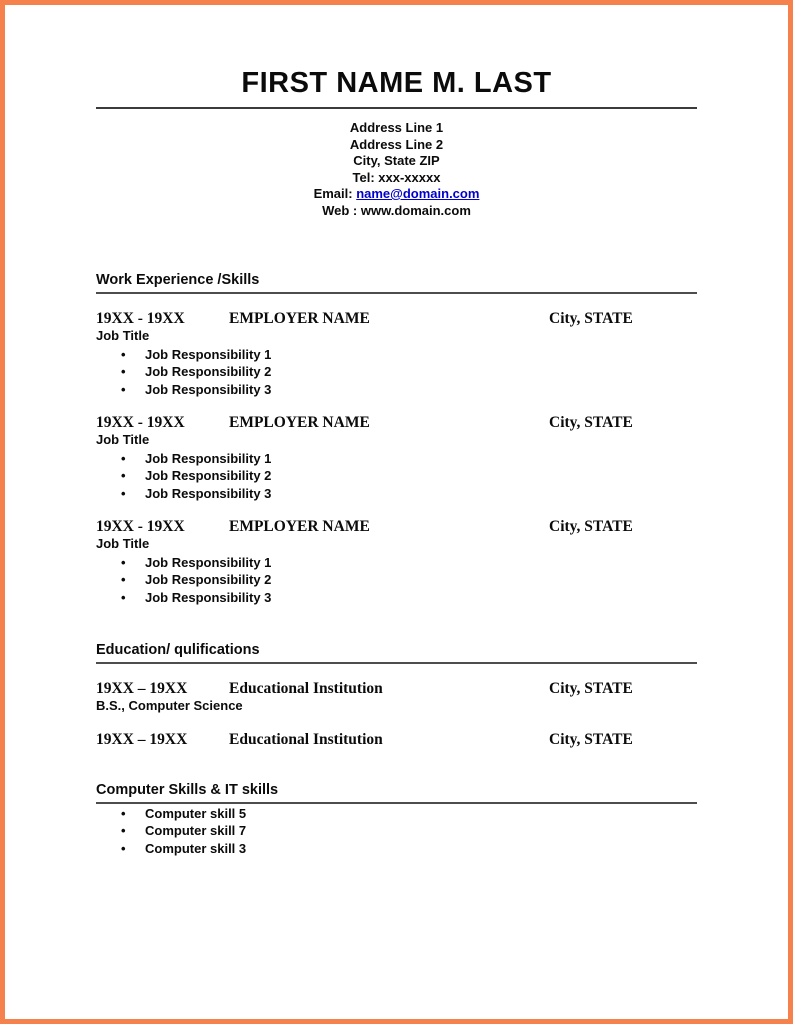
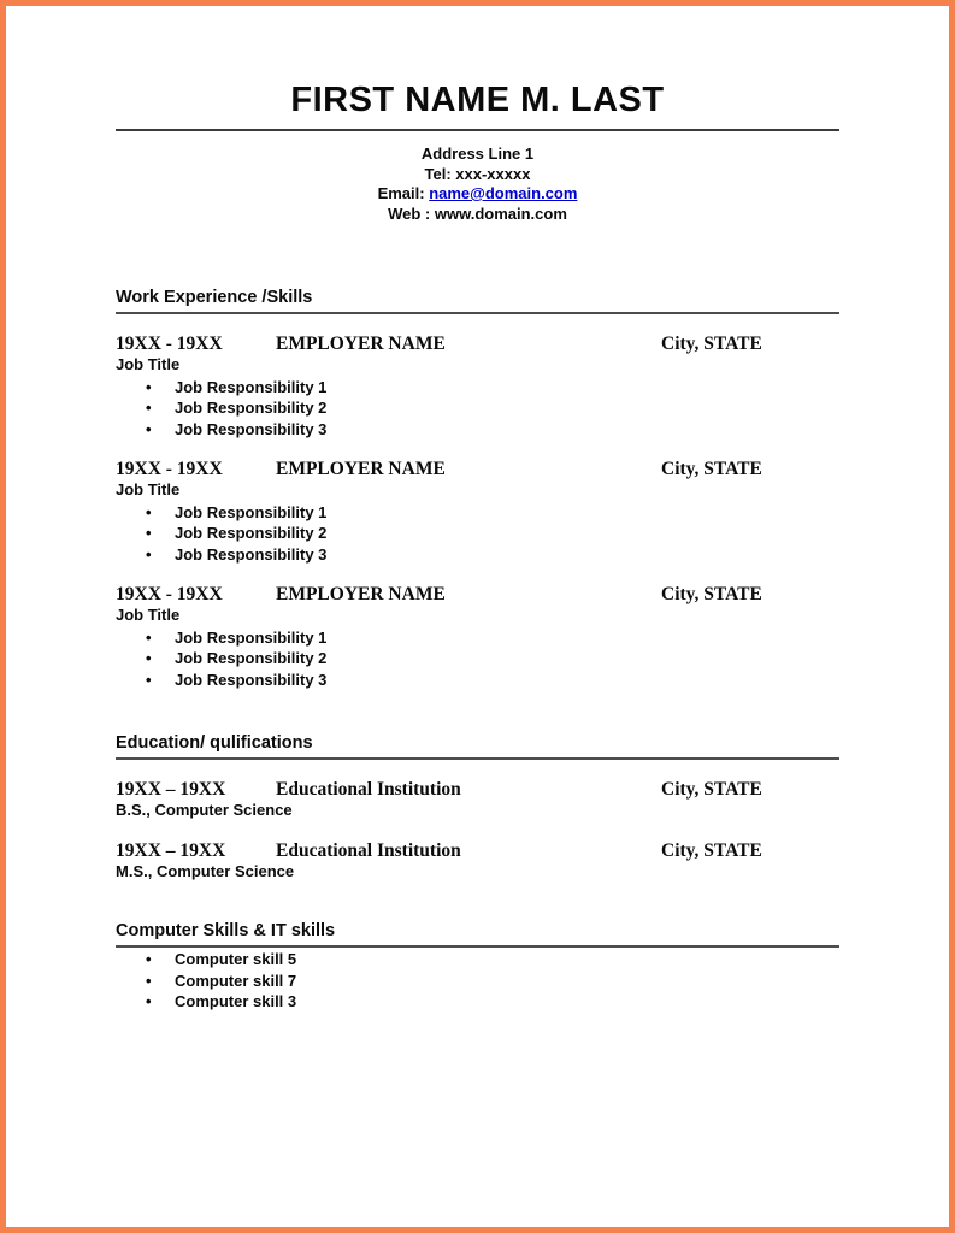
  FIRST NAME M. LAST
  Address Line 1
- Address Line 2
- City, State ZIP
  Tel: xxx-xxxxx
  Email: name@domain.com
  Web : www.domain.com
  Work Experience /Skills
  19XX - 19XX
  EMPLOYER NAME
  City, STATE
  Job Title
  •
  Job Responsibility 1
  •
  Job Responsibility 2
  •
  Job Responsibility 3
  19XX - 19XX
  EMPLOYER NAME
  City, STATE
  Job Title
  •
  Job Responsibility 1
  •
  Job Responsibility 2
  •
  Job Responsibility 3
  19XX - 19XX
  EMPLOYER NAME
  City, STATE
  Job Title
  •
  Job Responsibility 1
  •
  Job Responsibility 2
  •
  Job Responsibility 3
  Education/ qulifications
  19XX – 19XX
  Educational Institution
  City, STATE
  B.S., Computer Science
  19XX – 19XX
  Educational Institution
  City, STATE
+ M.S., Computer Science
  Computer Skills & IT skills
  •
  Computer skill 5
  •
  Computer skill 7
  •
  Computer skill 3
